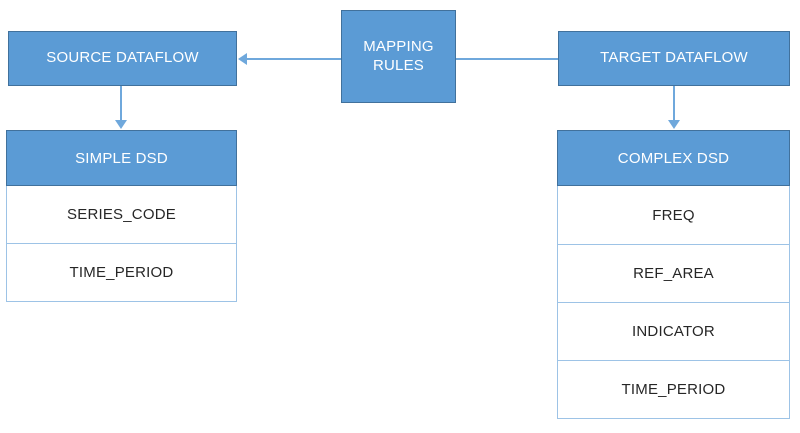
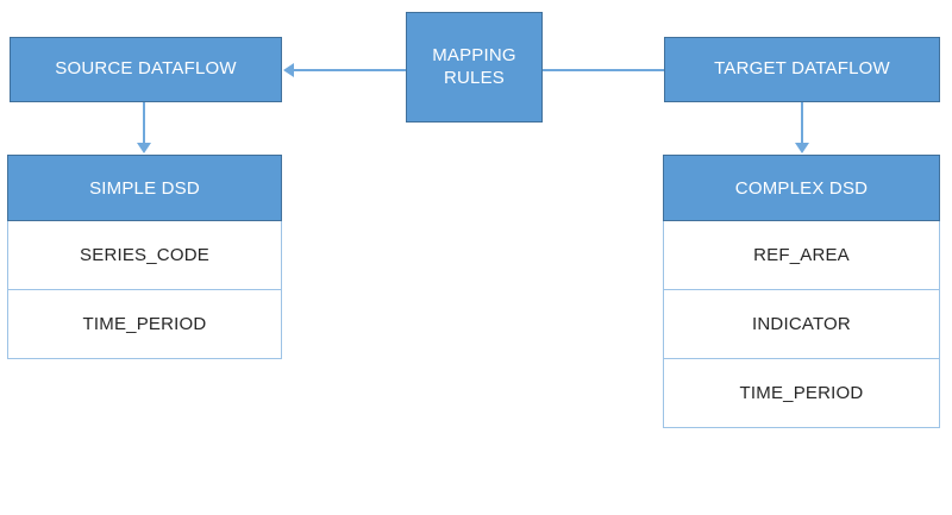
  SOURCE DATAFLOW
  MAPPING
  RULES
  TARGET DATAFLOW
  SIMPLE DSD
  SERIES_CODE
  TIME_PERIOD
  COMPLEX DSD
- FREQ
  REF_AREA
  INDICATOR
  TIME_PERIOD
